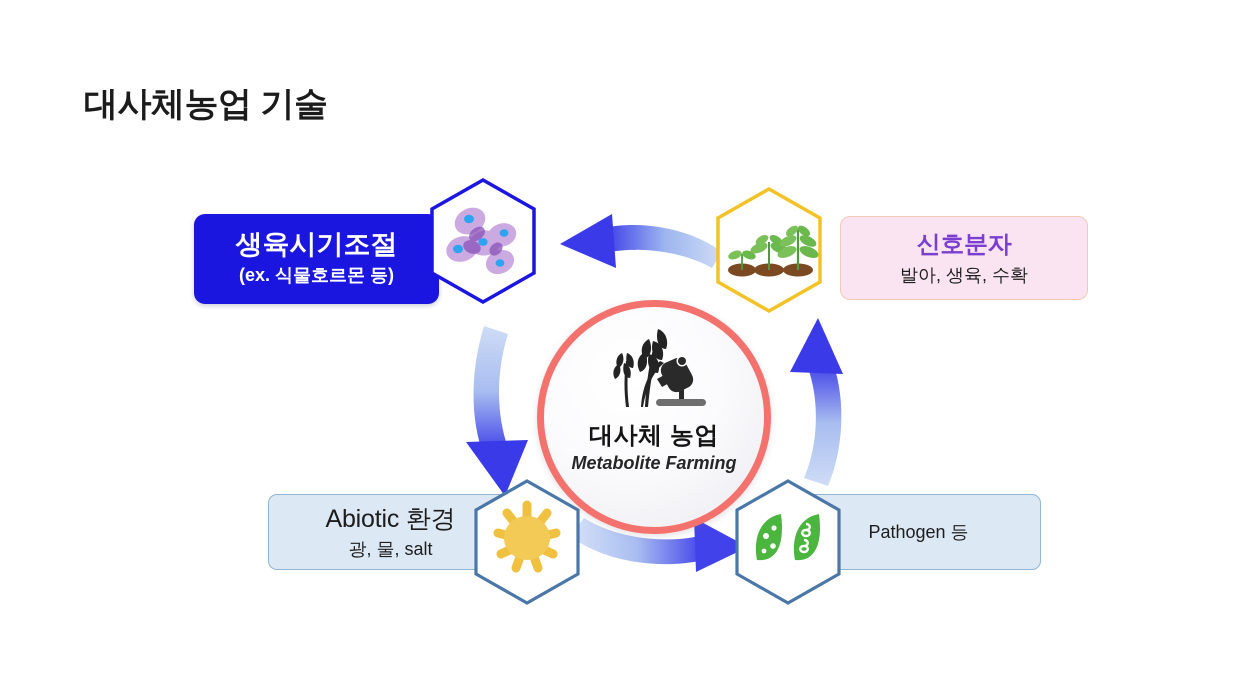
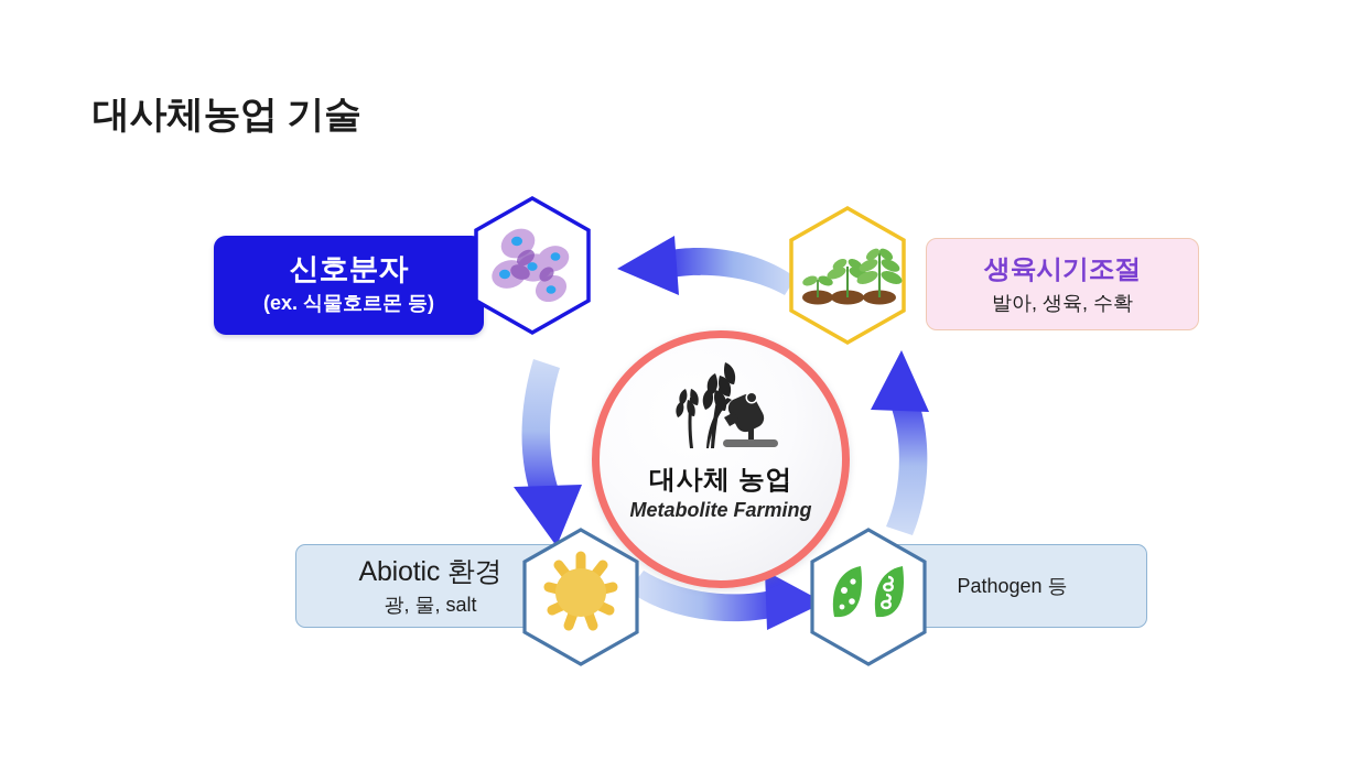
  대사체농업 기술
- 생육시기조절
+ 신호분자
  (ex. 식물호르몬 등)
- 신호분자
+ 생육시기조절
  발아, 생육, 수확
  Abiotic 환경
  광, 물, salt
  Pathogen 등
  대사체 농업
  Metabolite Farming
